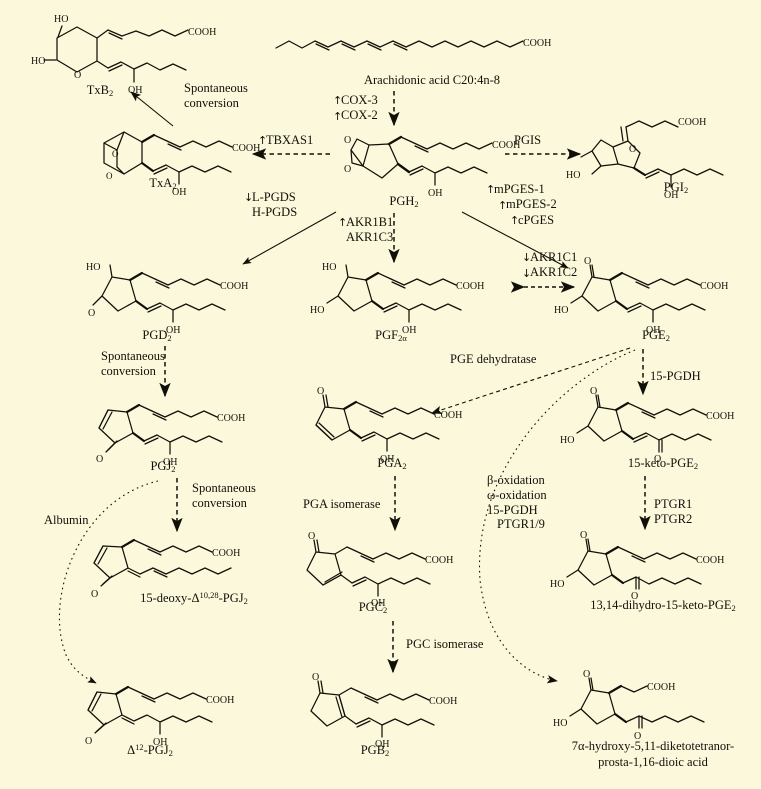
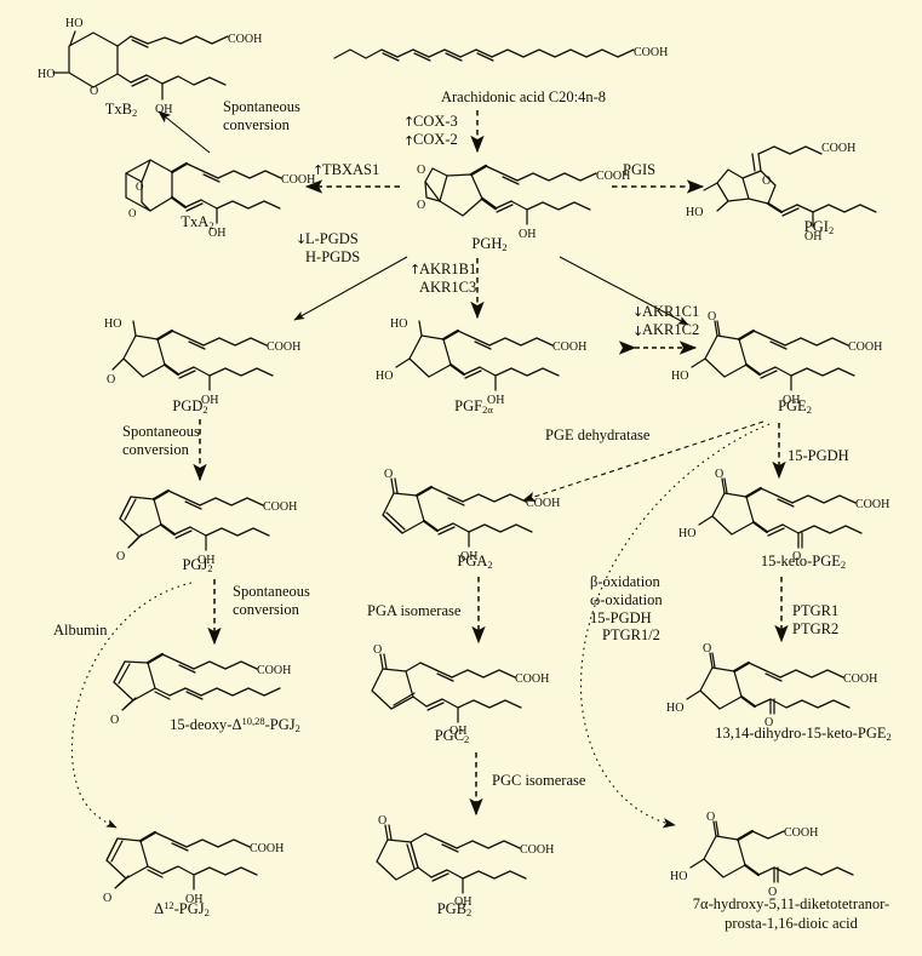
  O
  HO
  HO
  COOH
  OH
  COOH
  O
  O
  COOH
  OH
  O
  O
  COOH
  OH
  O
  COOH
  HO
  OH
  HO
  O
  COOH
  OH
  HO
  HO
  COOH
  OH
  O
  HO
  COOH
  OH
  O
  COOH
  OH
  O
  COOH
  OH
  O
  HO
  COOH
  O
  O
  COOH
  O
  COOH
  OH
  O
  HO
  COOH
  O
  O
  COOH
  OH
  O
  COOH
  OH
  O
  HO
  COOH
  O
  TxB2
  Arachidonic acid C20:4n-8
  TxA2
  PGH2
  PGI2
  PGD2
  PGF2α
  PGE2
  PGJ2
  PGA2
  15-keto-PGE2
  15-deoxy-Δ10,28-PGJ2
  PGC2
  13,14-dihydro-15-keto-PGE2
  Δ12-PGJ2
  PGB2
  7α-hydroxy-5,11-diketotetranor-
  prosta-1,16-dioic acid
  ↑COX-3
  ↑COX-2
  ↑TBXAS1
  Spontaneous
  conversion
  PGIS
  ↓L-PGDS
  H-PGDS
  ↑AKR1B1
  AKR1C3
- ↑mPGES-1
- ↑mPGES-2
- ↑cPGES
  ↓AKR1C1
  ↓AKR1C2
  Spontaneous
  conversion
  Spontaneous
  conversion
  Albumin
  PGE dehydratase
  PGA isomerase
  PGC isomerase
  15-PGDH
  PTGR1
  PTGR2
  β-oxidation
  ω-oxidation
  15-PGDH
- PTGR1/9
+ PTGR1/2
